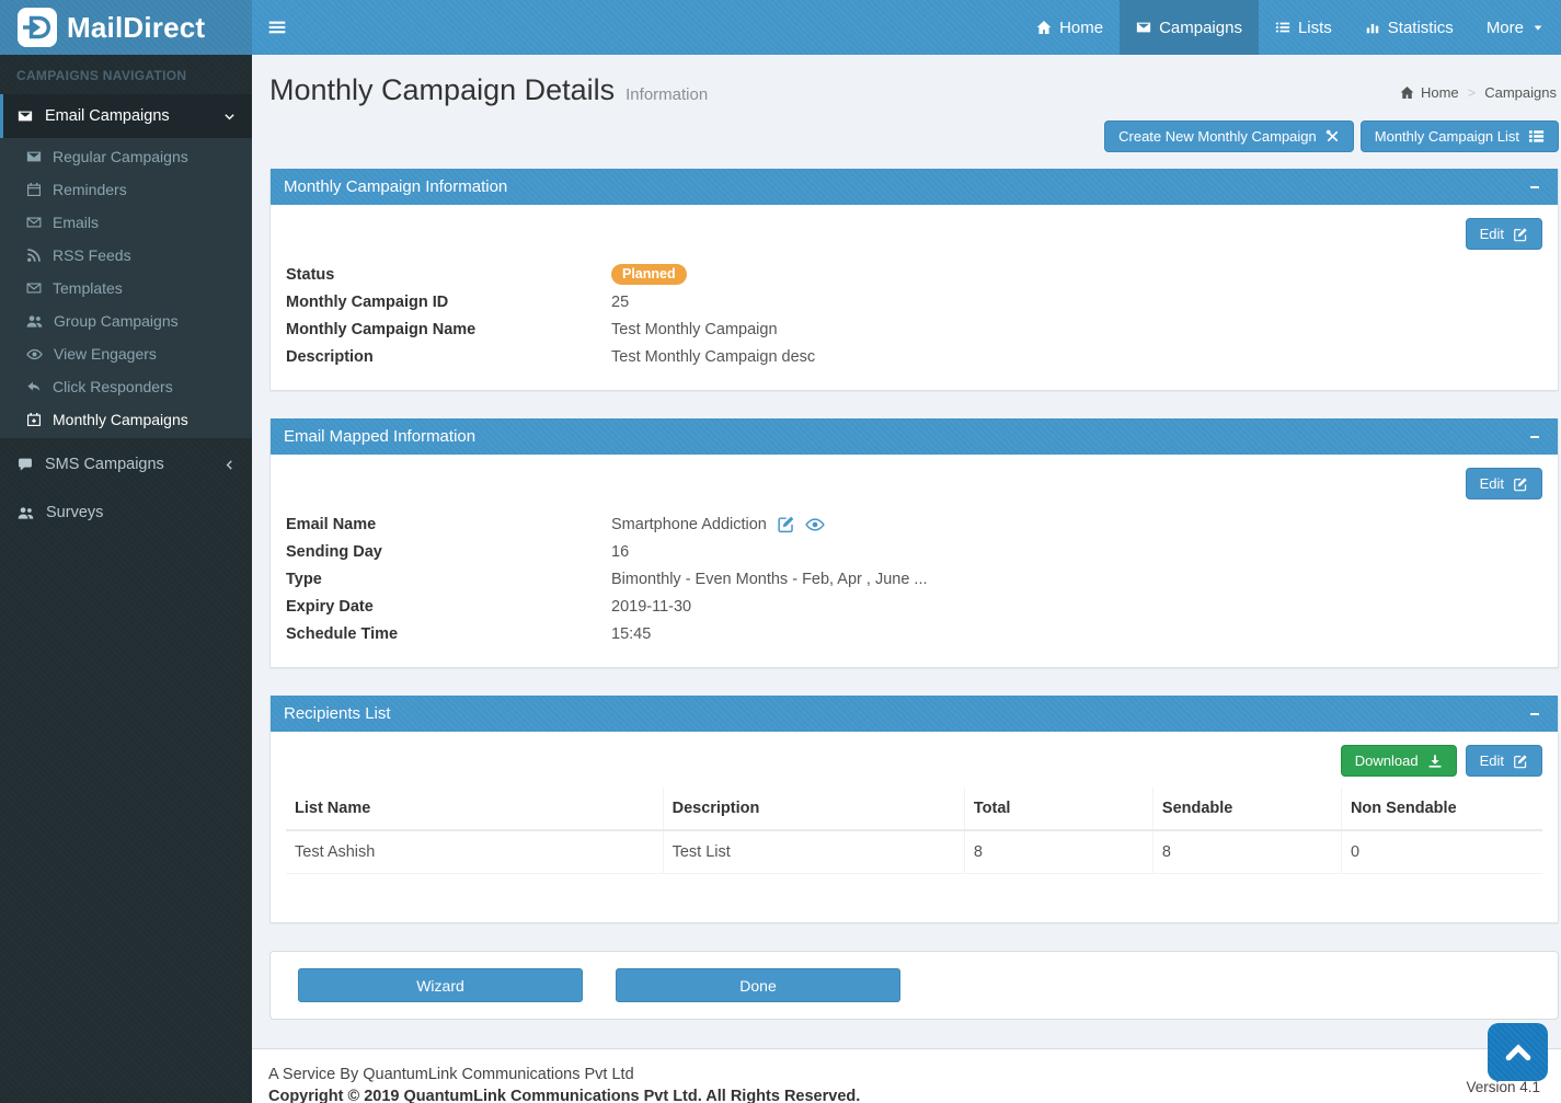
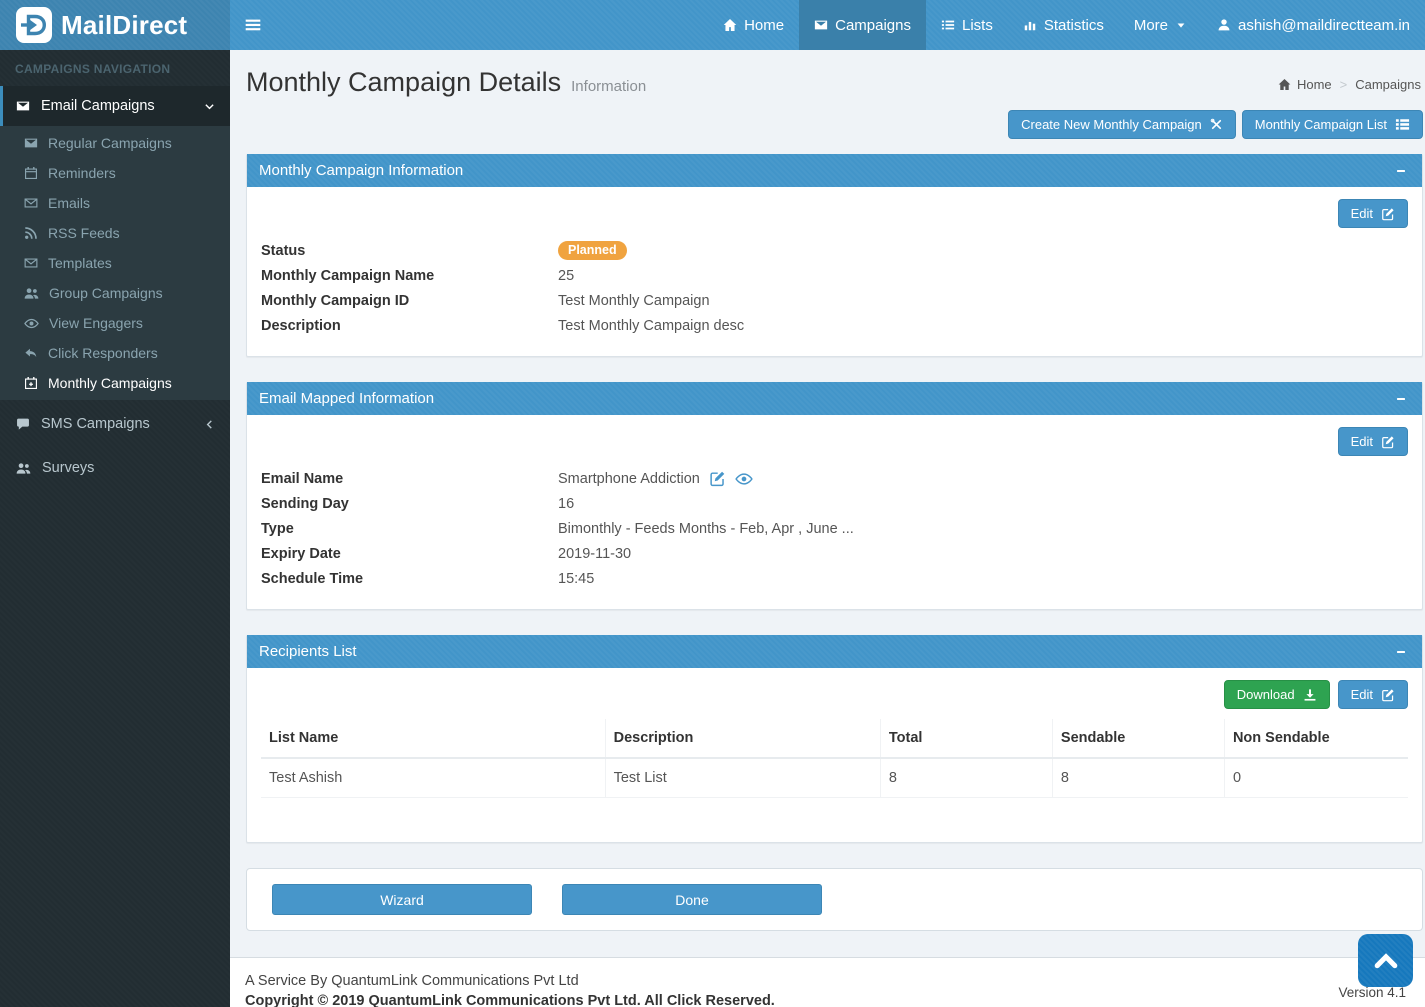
  MailDirect
  Home
  Campaigns
  Lists
  Statistics
  More
+ ashish@maildirectteam.in
  CAMPAIGNS NAVIGATION
  Email Campaigns
  Regular Campaigns
  Reminders
  Emails
  RSS Feeds
  Templates
  Group Campaigns
  View Engagers
  Click Responders
  Monthly Campaigns
  SMS Campaigns
  Surveys
  Monthly Campaign Details
  Information
  Home
  >
  Campaigns
  Create New Monthly Campaign
  Monthly Campaign List
  Monthly Campaign Information
  Edit
  Status
  Planned
- Monthly Campaign ID
+ Monthly Campaign Name
  25
- Monthly Campaign Name
+ Monthly Campaign ID
  Test Monthly Campaign
  Description
  Test Monthly Campaign desc
  Email Mapped Information
  Edit
  Email Name
  Smartphone Addiction
  Sending Day
  16
  Type
- Bimonthly - Even Months - Feb, Apr , June ...
+ Bimonthly - Feeds Months - Feb, Apr , June ...
  Expiry Date
  2019-11-30
  Schedule Time
  15:45
  Recipients List
  Download
  Edit
  List Name	Description	Total	Sendable	Non Sendable
  Test Ashish	Test List	8	8	0
  Wizard
  Done
  A Service By QuantumLink Communications Pvt Ltd
- Copyright © 2019 QuantumLink Communications Pvt Ltd. All Rights Reserved.
+ Copyright © 2019 QuantumLink Communications Pvt Ltd. All Click Reserved.
  Version 4.1
